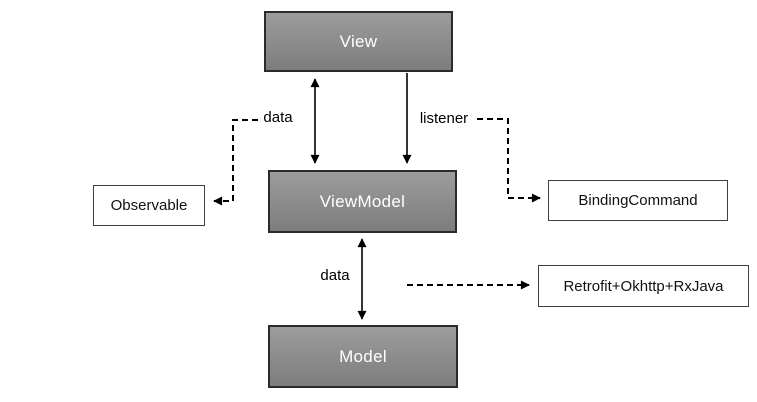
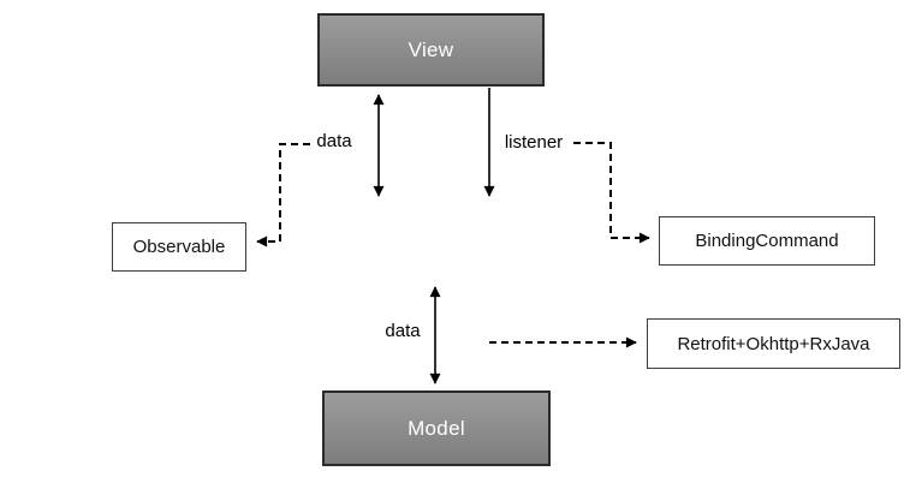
  View
- ViewModel
  Model
  Observable
  BindingCommand
  Retrofit+Okhttp+RxJava
  data
  listener
  data
